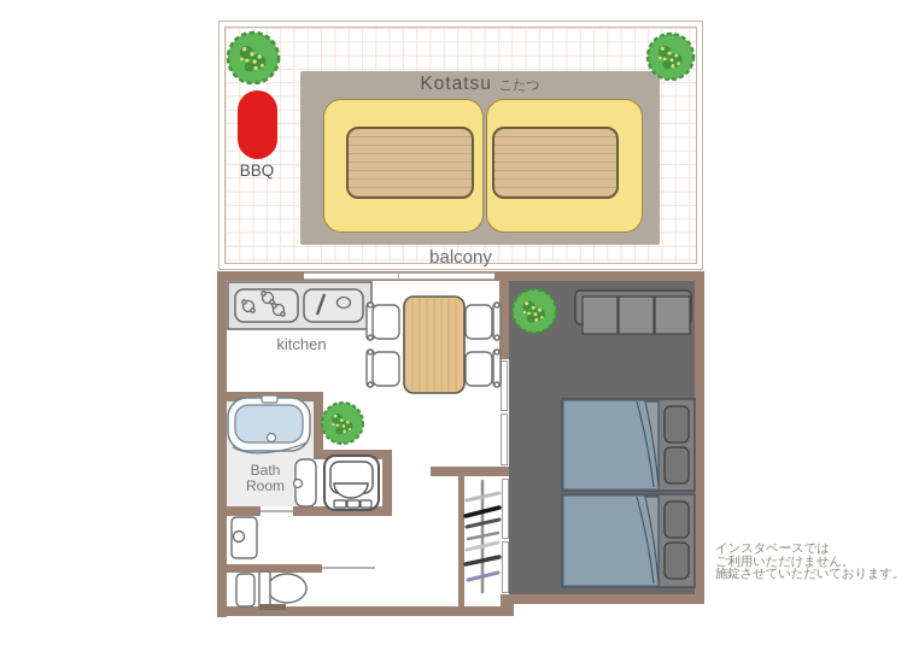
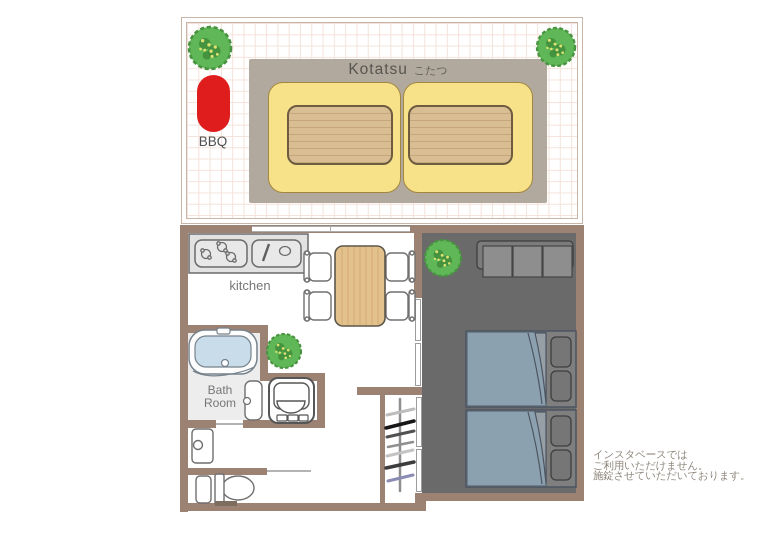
  Kotatsu こたつ
  BBQ
- balcony
  kitchen
  Bath Room
  インスタベースでは
  ご利用いただけません。
  施錠させていただいております。
